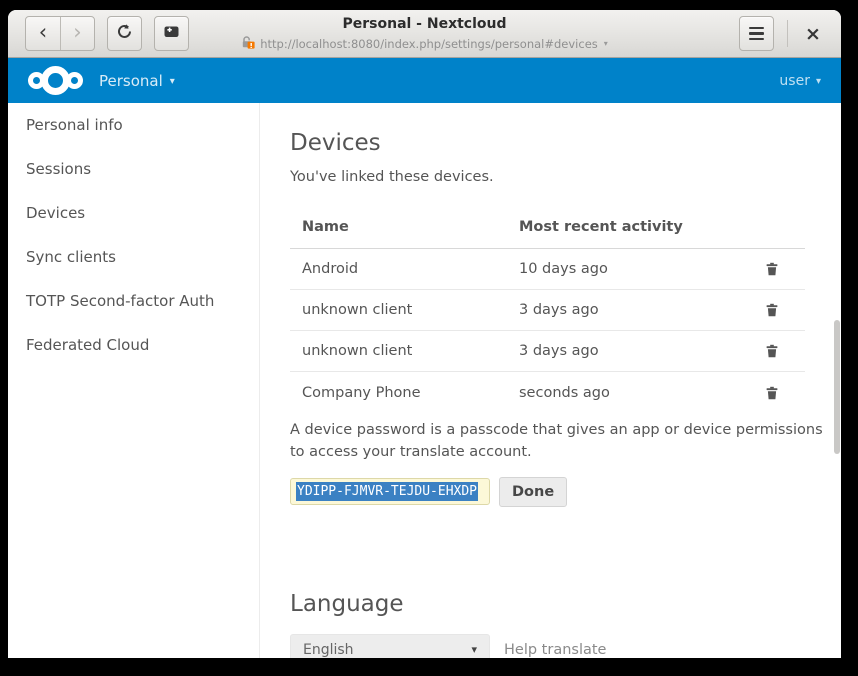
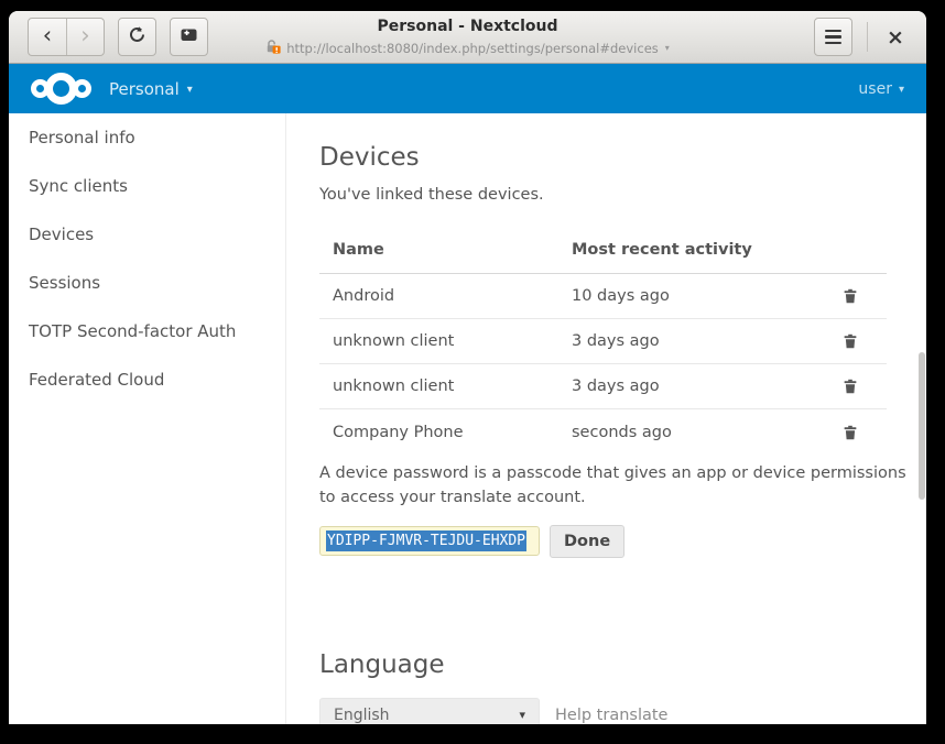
  ‹
  ›
  Personal - Nextcloud
  http://localhost:8080/index.php/settings/personal#devices
  ▾
  ×
  Personal
  ▾
  user
  ▾
  Personal info
- Sessions
+ Sync clients
  Devices
- Sync clients
+ Sessions
  TOTP Second-factor Auth
  Federated Cloud
  Devices
  You've linked these devices.
  Name	Most recent activity
  Android	10 days ago
  unknown client	3 days ago
  unknown client	3 days ago
  Company Phone	seconds ago
  A device password is a passcode that gives an app or device permissions to access your translate account.
  YDIPP-FJMVR-TEJDU-EHXDP
  Done
  Language
  English
  ▾
  Help translate
